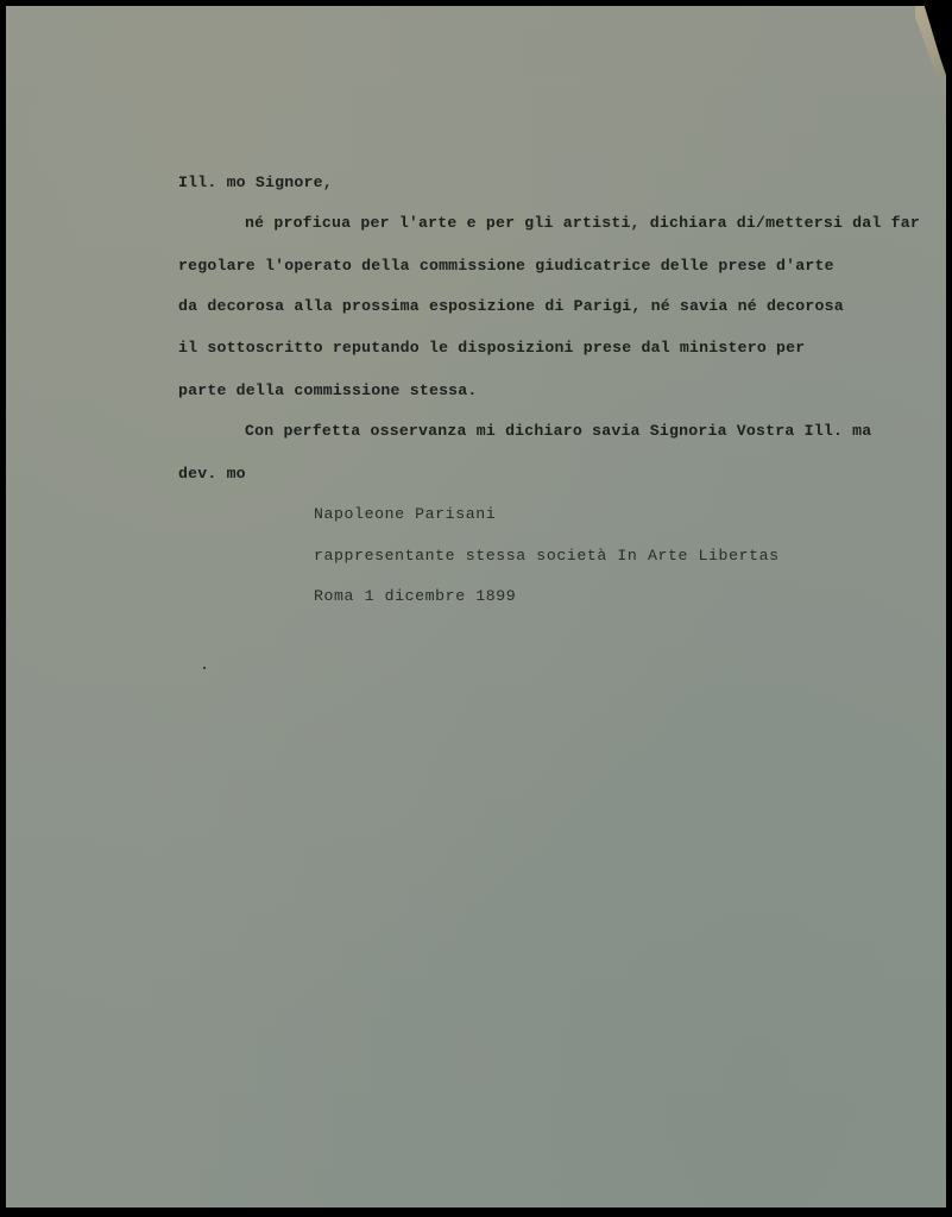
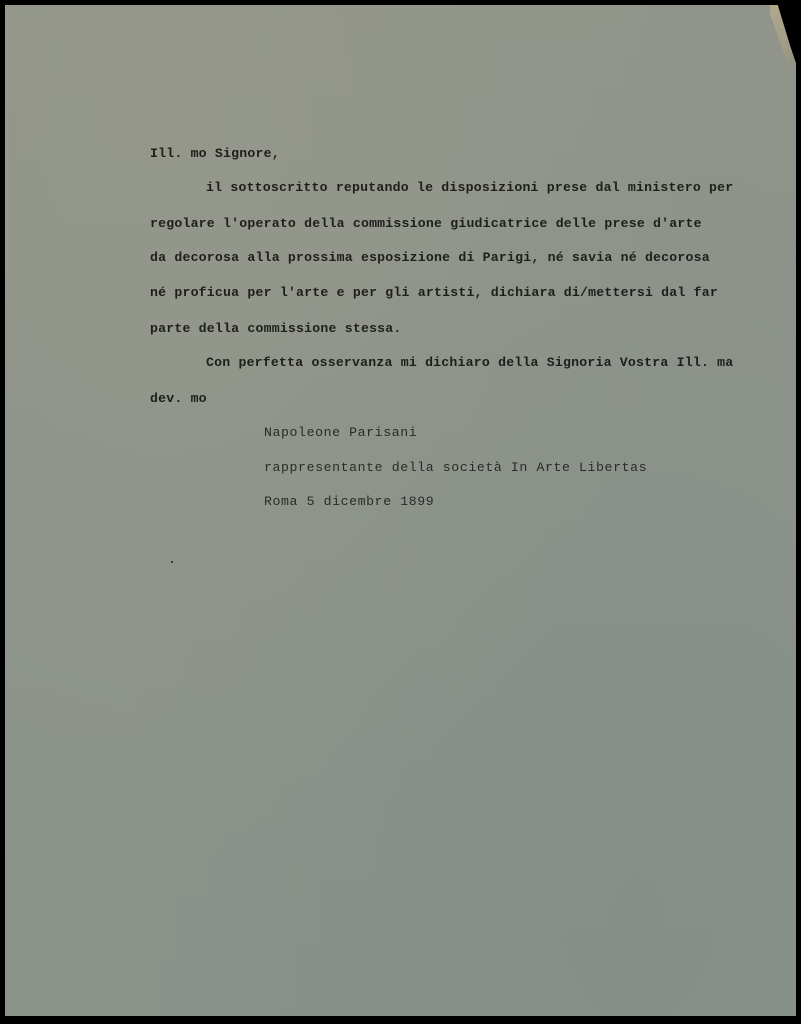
  Ill. mo Signore,
- né proficua per l'arte e per gli artisti, dichiara di/mettersi dal far
+ il sottoscritto reputando le disposizioni prese dal ministero per
  regolare l'operato della commissione giudicatrice delle prese d'arte
  da decorosa alla prossima esposizione di Parigi, né savia né decorosa
- il sottoscritto reputando le disposizioni prese dal ministero per
+ né proficua per l'arte e per gli artisti, dichiara di/mettersi dal far
  parte della commissione stessa.
- Con perfetta osservanza mi dichiaro savia Signoria Vostra Ill. ma
+ Con perfetta osservanza mi dichiaro della Signoria Vostra Ill. ma
  dev. mo
  Napoleone Parisani
- rappresentante stessa società In Arte Libertas
+ rappresentante della società In Arte Libertas
- Roma 1 dicembre 1899
+ Roma 5 dicembre 1899
